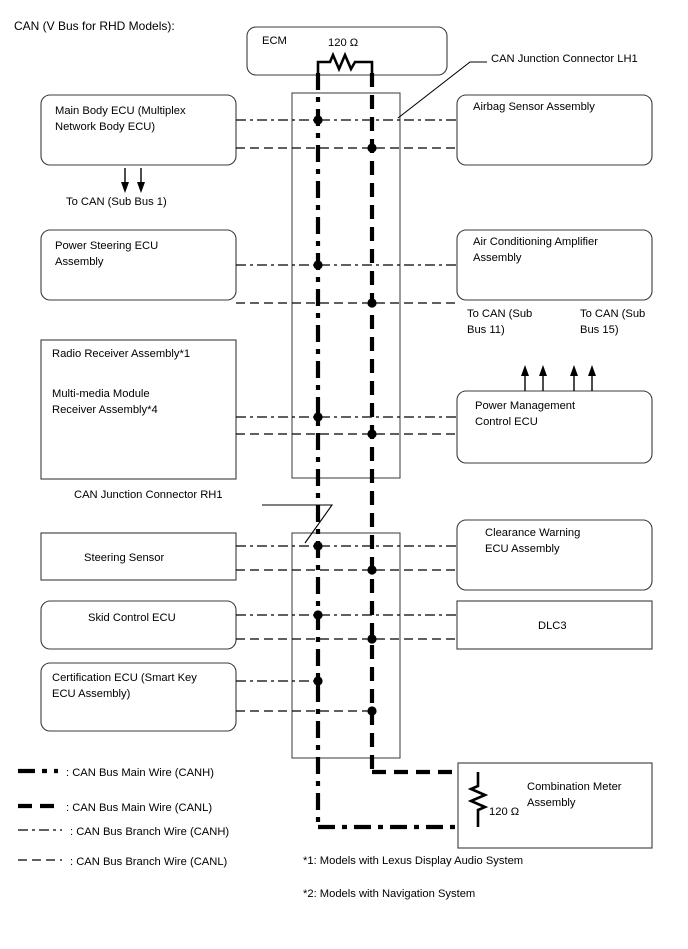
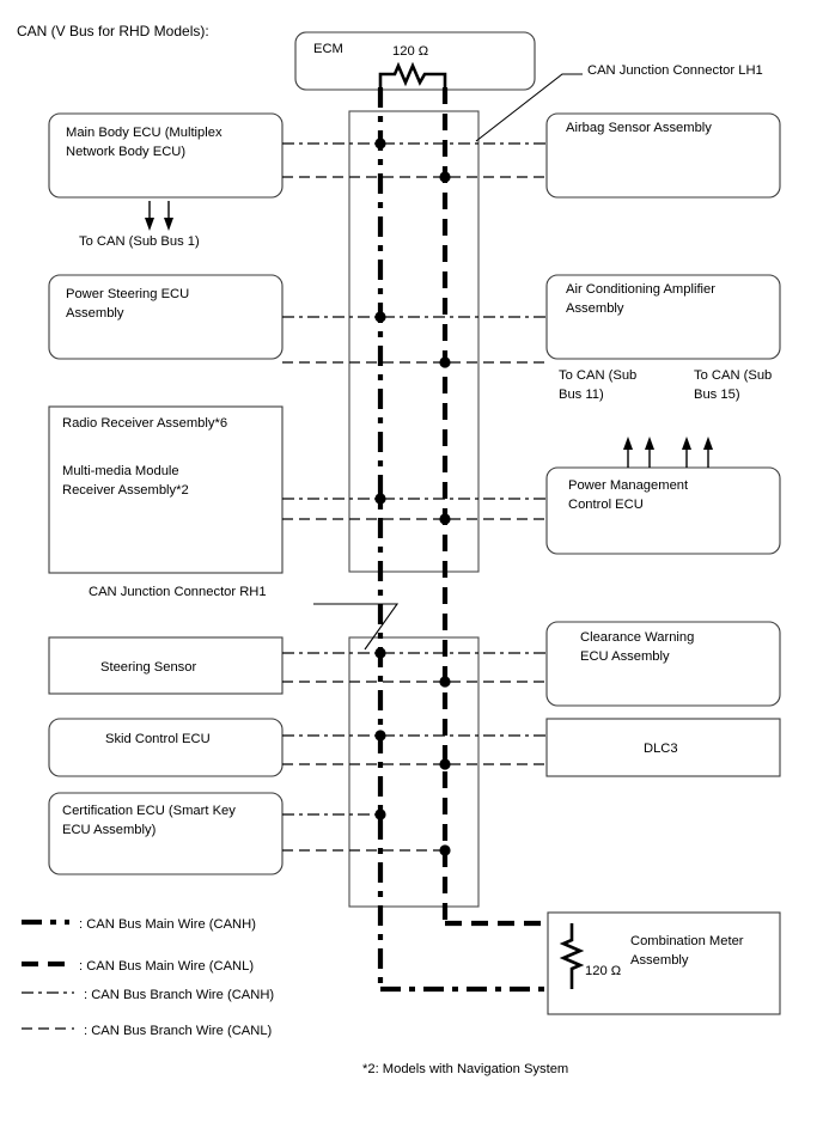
  CAN (V Bus for RHD Models):
  ECM
  120 Ω
  CAN Junction Connector LH1
  CAN Junction Connector RH1
  Main Body ECU (Multiplex
  Network Body ECU)
  Airbag Sensor Assembly
  To CAN (Sub Bus 1)
  Power Steering ECU
  Assembly
  Air Conditioning Amplifier
  Assembly
  To CAN (Sub
  Bus 11)
  To CAN (Sub
  Bus 15)
- Radio Receiver Assembly*1
+ Radio Receiver Assembly*6
  Multi-media Module
- Receiver Assembly*4
+ Receiver Assembly*2
  Power Management
  Control ECU
  Steering Sensor
  Clearance Warning
  ECU Assembly
  Skid Control ECU
  DLC3
  Certification ECU (Smart Key
  ECU Assembly)
  Combination Meter
  Assembly
  120 Ω
  : CAN Bus Main Wire (CANH)
  : CAN Bus Main Wire (CANL)
  : CAN Bus Branch Wire (CANH)
  : CAN Bus Branch Wire (CANL)
- *1: Models with Lexus Display Audio System
  *2: Models with Navigation System
